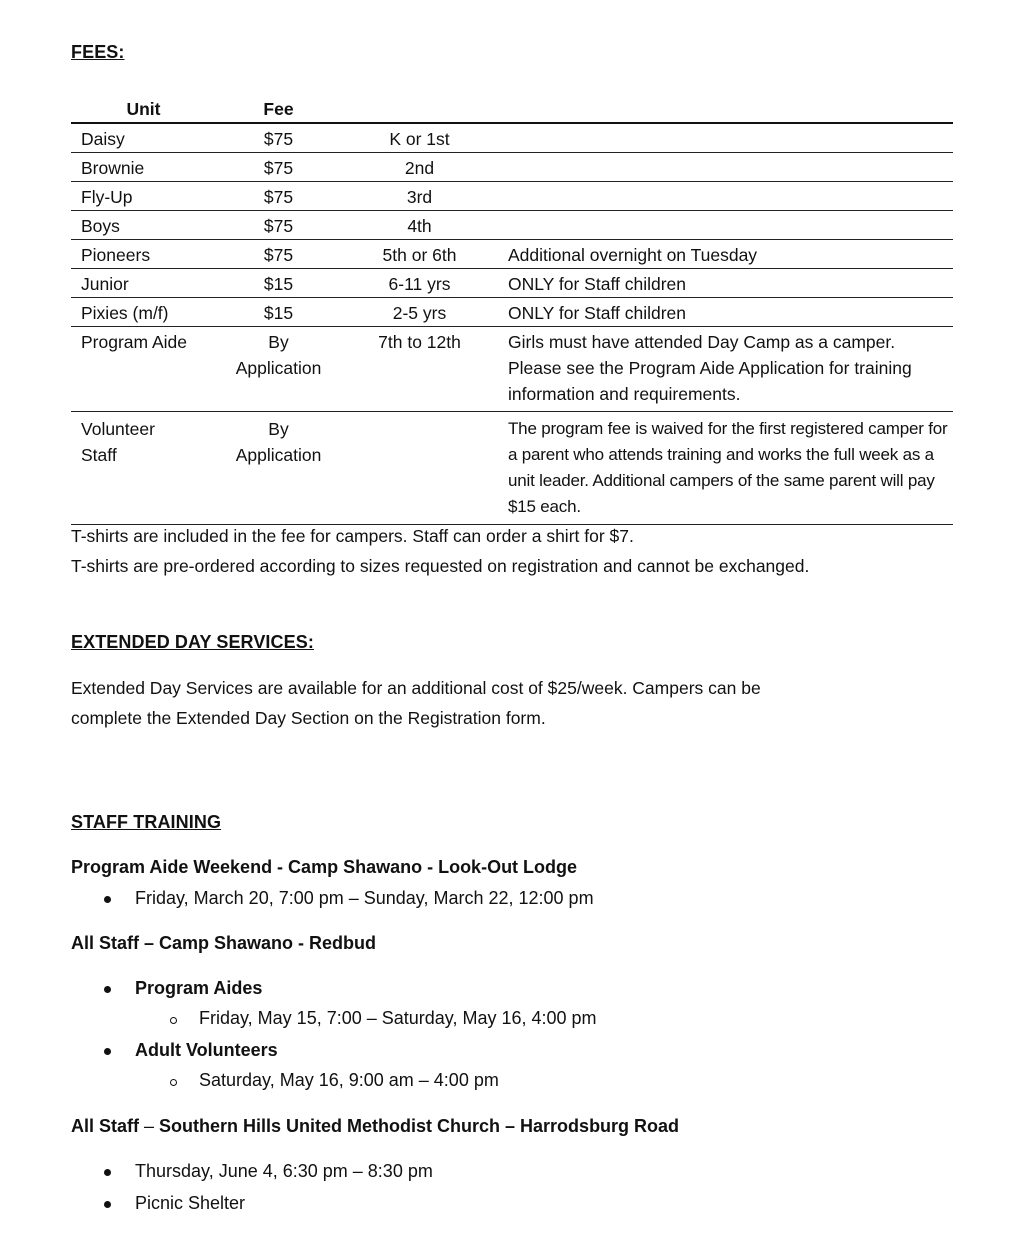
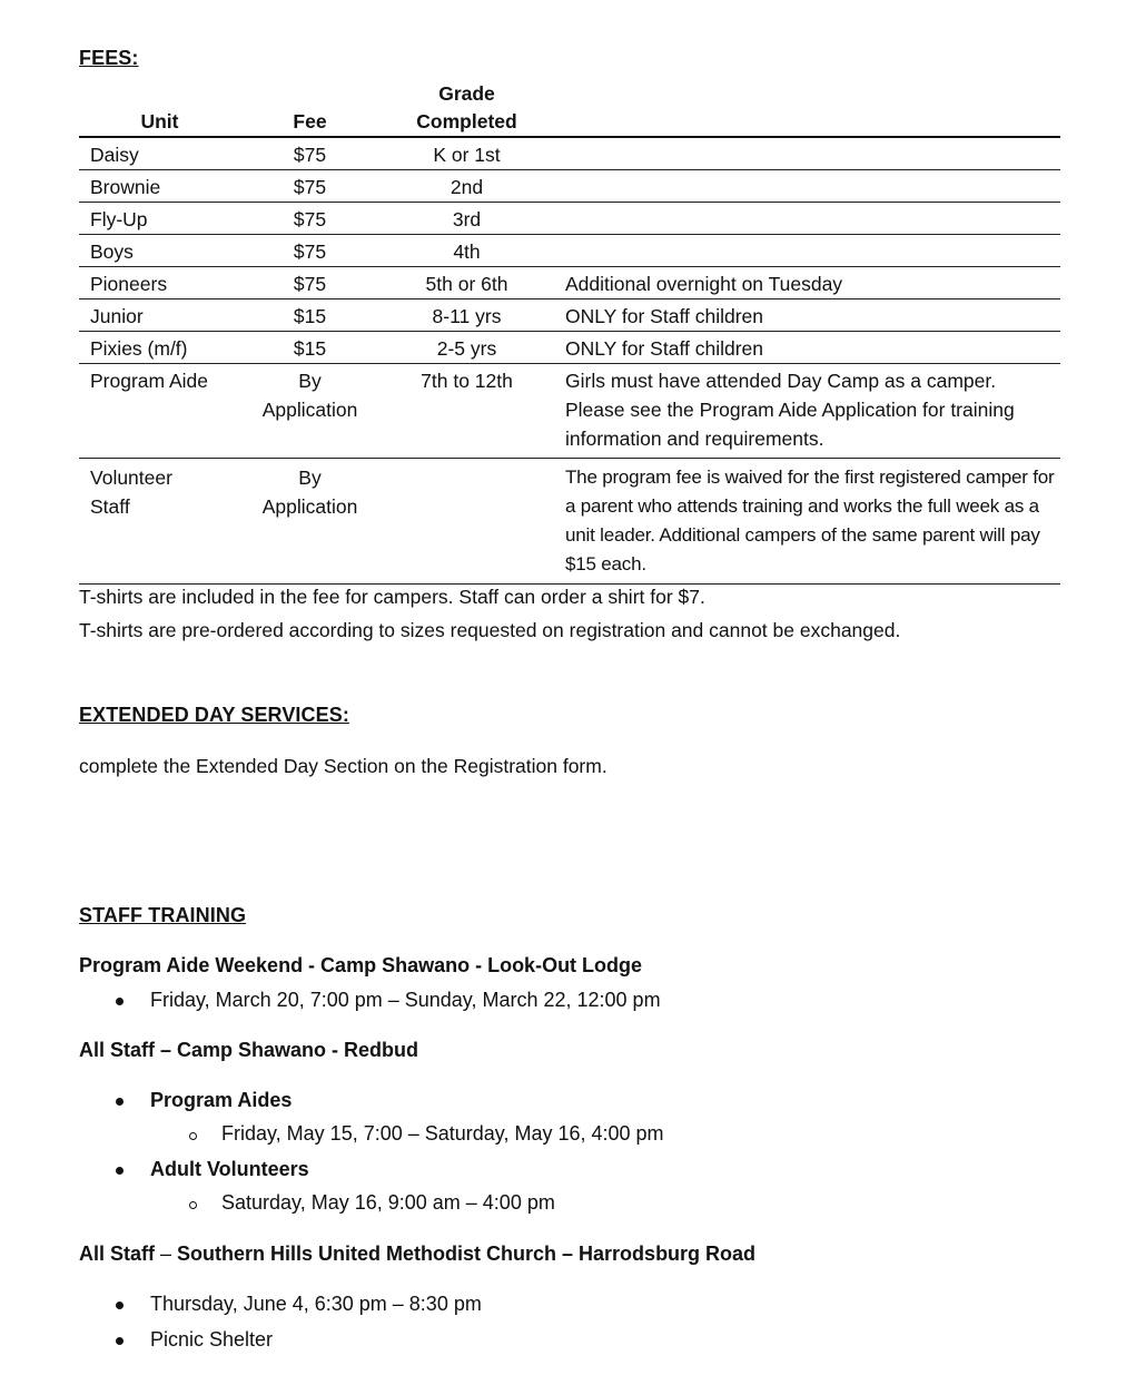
  FEES:
  Unit
  Fee
+ Grade
+ Completed
  Daisy
  $75
  K or 1st
  Brownie
  $75
  2nd
  Fly-Up
  $75
  3rd
  Boys
  $75
  4th
  Pioneers
  $75
  5th or 6th
  Additional overnight on Tuesday
  Junior
  $15
- 6-11 yrs
+ 8-11 yrs
  ONLY for Staff children
  Pixies (m/f)
  $15
  2-5 yrs
  ONLY for Staff children
  Program Aide
  By Application
  7th to 12th
  Girls must have attended Day Camp as a camper. Please see the Program Aide Application for training information and requirements.
  Volunteer Staff
  By Application
  The program fee is waived for the first registered camper for a parent who attends training and works the full week as a unit leader. Additional campers of the same parent will pay $15 each.
  T-shirts are included in the fee for campers. Staff can order a shirt for $7.
  T-shirts are pre-ordered according to sizes requested on registration and cannot be exchanged.
  EXTENDED DAY SERVICES:
- Extended Day Services are available for an additional cost of $25/week. Campers can be
  complete the Extended Day Section on the Registration form.
  STAFF TRAINING
  Program Aide Weekend - Camp Shawano - Look-Out Lodge
  Friday, March 20, 7:00 pm – Sunday, March 22, 12:00 pm
  All Staff – Camp Shawano - Redbud
  Program Aides
  Friday, May 15, 7:00 – Saturday, May 16, 4:00 pm
  Adult Volunteers
  Saturday, May 16, 9:00 am – 4:00 pm
  All Staff – Southern Hills United Methodist Church – Harrodsburg Road
  Thursday, June 4, 6:30 pm – 8:30 pm
  Picnic Shelter
